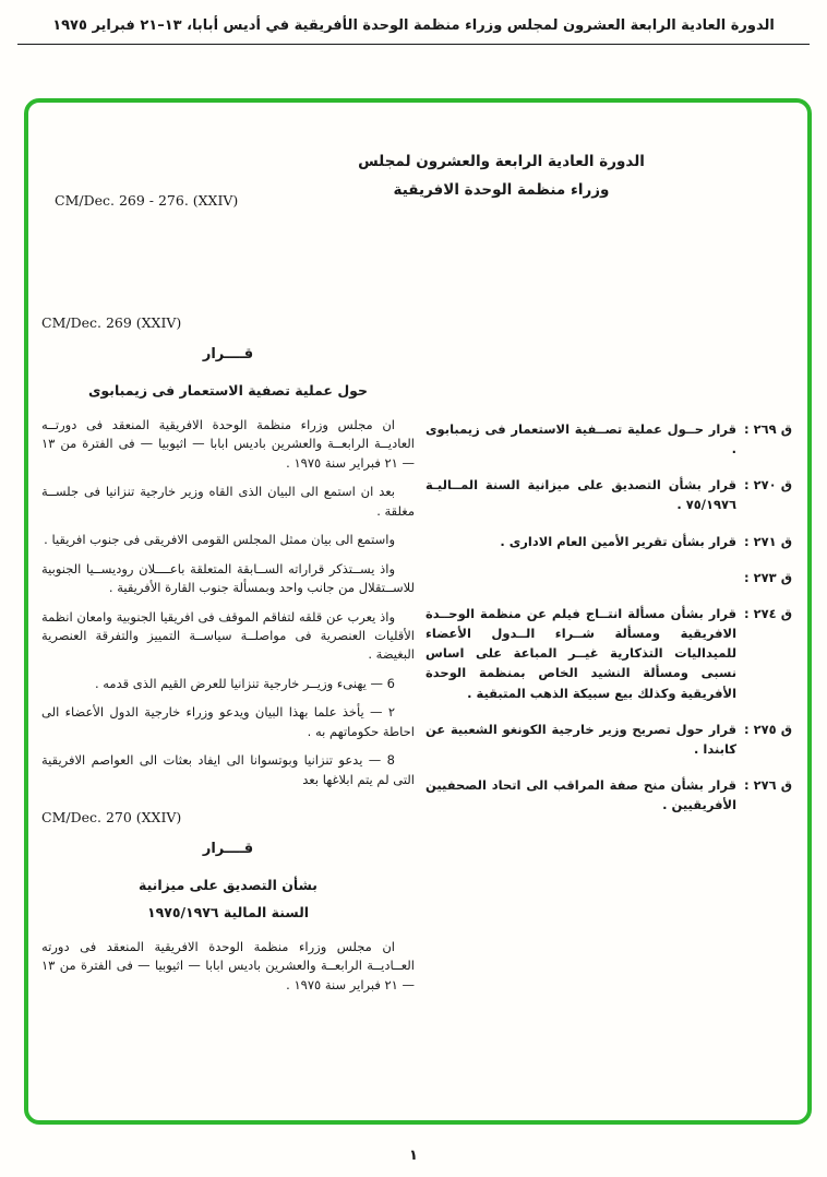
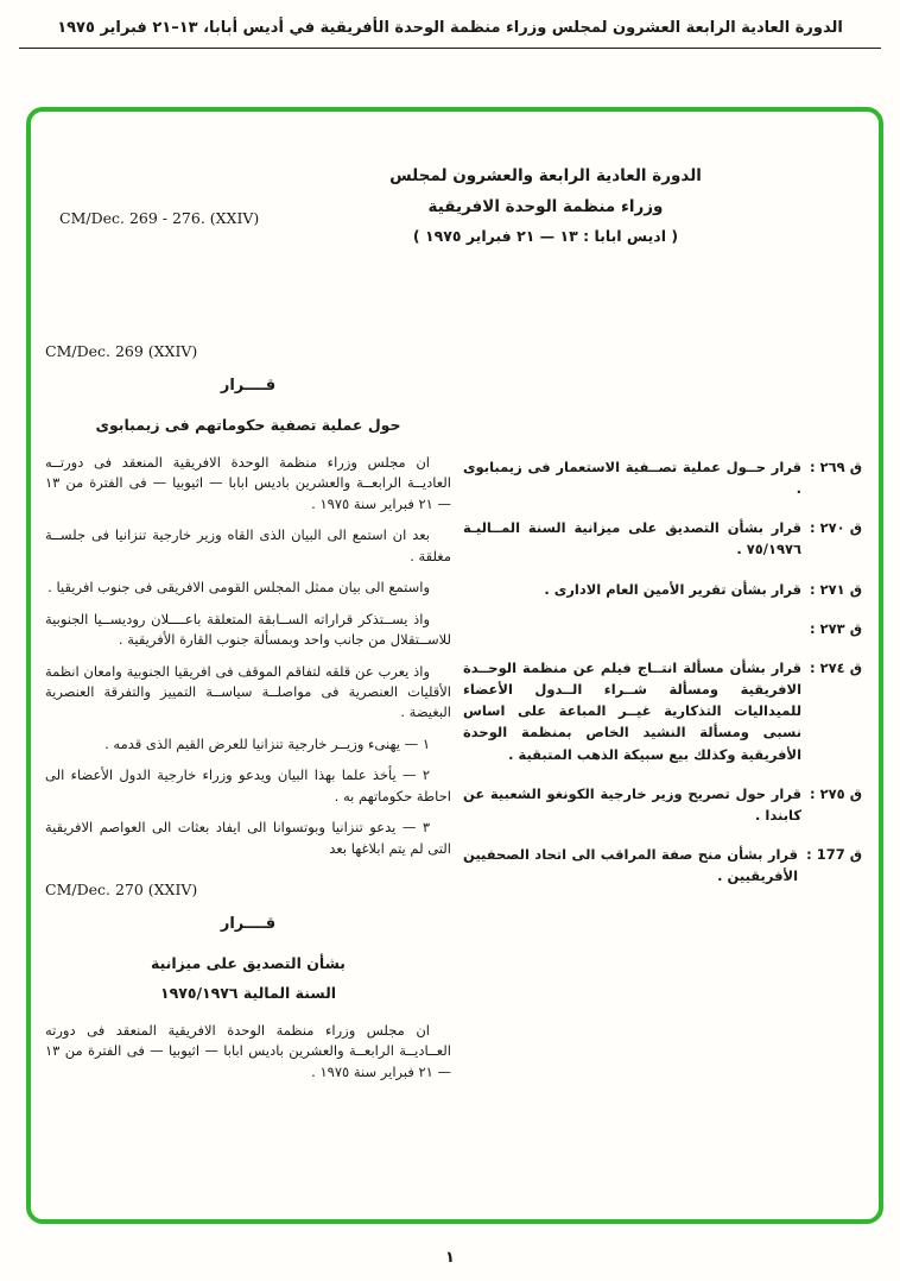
  الدورة العادية الرابعة العشرون لمجلس وزراء منظمة الوحدة الأفريقية في أديس أبابا، ١٣–٢١ فبراير ١٩٧٥
  CM/Dec. 269 - 276. (XXIV)
  الدورة العادية الرابعة والعشرون لمجلس
  وزراء منظمة الوحدة الافريقية
+ ( اديس ابابا : ١٣ — ٢١ فبراير ١٩٧٥ )
  CM/Dec. 269 (XXIV)
  قــــرار
- حول عملية تصفية الاستعمار فى زيمبابوى
+ حول عملية تصفية حكوماتهم فى زيمبابوى
  ان مجلس وزراء منظمة الوحدة الافريقية المنعقد فى دورتــه العاديــة الرابعــة والعشرين باديس ابابا — اثيوبيا — فى الفترة من ١٣ — ٢١ فبراير سنة ١٩٧٥ .
  بعد ان استمع الى البيان الذى القاه وزير خارجية تنزانيا فى جلســة مغلقة .
  واستمع الى بيان ممثل المجلس القومى الافريقى فى جنوب افريقيا .
  واذ يســتذكر قراراته الســابقة المتعلقة باعــــلان روديســيا الجنوبية للاســتقلال من جانب واحد وبمسألة جنوب القارة الأفريقية .
  واذ يعرب عن قلقه لتفاقم الموقف فى افريقيا الجنوبية وامعان انظمة الأقليات العنصرية فى مواصلــة سياســة التمييز والتفرقة العنصرية البغيضة .
- 6 — يهنىء وزيــر خارجية تنزانيا للعرض القيم الذى قدمه .
+ ١ — يهنىء وزيــر خارجية تنزانيا للعرض القيم الذى قدمه .
  ٢ — يأخذ علما بهذا البيان ويدعو وزراء خارجية الدول الأعضاء الى احاطة حكوماتهم به .
- 8 — يدعو تنزانيا وبوتسوانا الى ايفاد بعثات الى العواصم الافريقية التى لم يتم ابلاغها بعد
+ ٣ — يدعو تنزانيا وبوتسوانا الى ايفاد بعثات الى العواصم الافريقية التى لم يتم ابلاغها بعد
  CM/Dec. 270 (XXIV)
  قــــرار
  بشأن التصديق على ميزانية
  السنة المالية ١٩٧٥/١٩٧٦
  ان مجلس وزراء منظمة الوحدة الافريقية المنعقد فى دورته العــاديــة الرابعــة والعشرين باديس ابابا — اثيوبيا — فى الفترة من ١٣ — ٢١ فبراير سنة ١٩٧٥ .
  ق ٢٦٩ :
  قرار حــول عملية تصــفية الاستعمار فى زيمبابوى .
  ق ٢٧٠ :
  قرار بشأن التصديق على ميزانية السنة المــاليـة ٧٥/١٩٧٦ .
  ق ٢٧١ :
  قرار بشأن تقرير الأمين العام الادارى .
  ق ٢٧٣ :
  ق ٢٧٤ :
  قرار بشأن مسألة انتــاج فيلم عن منظمة الوحــدة الافريقية ومسألة شــراء الــدول الأعضاء للميداليات التذكارية غيــر المباعة على اساس نسبى ومسألة النشيد الخاص بمنظمة الوحدة الأفريقية وكذلك بيع سبيكة الذهب المتبقية .
  ق ٢٧٥ :
  قرار حول تصريح وزير خارجية الكونغو الشعبية عن كابندا .
- ق ٢٧٦ :
+ ق 177 :
  قرار بشأن منح صفة المراقب الى اتحاد الصحفيين الأفريقيين .
  ١
